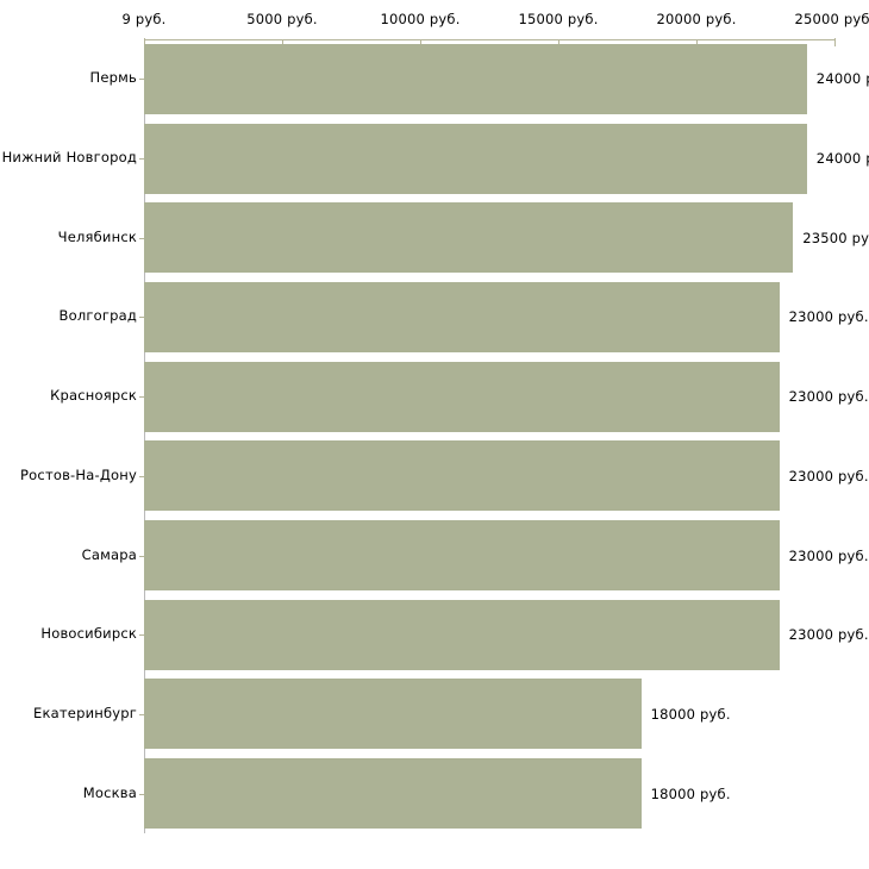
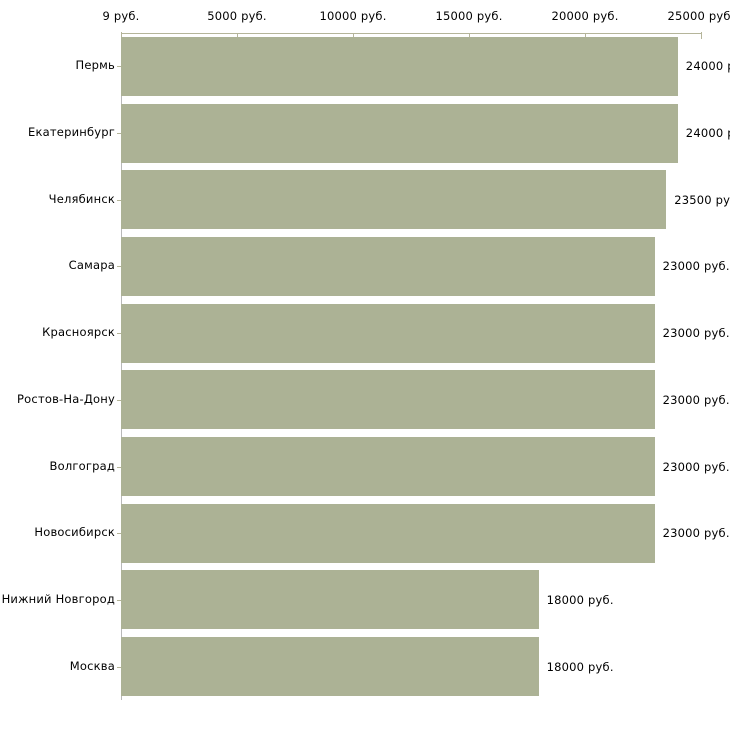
  9 руб.
  5000 руб.
  10000 руб.
  15000 руб.
  20000 руб.
  25000 руб
  Пермь
- Нижний Новгород
+ Екатеринбург
  Челябинск
- Волгоград
+ Самара
  Красноярск
  Ростов-На-Дону
- Самара
+ Волгоград
  Новосибирск
- Екатеринбург
+ Нижний Новгород
  Москва
  24000
  24000
  23500 ру
  23000 руб.
  23000 руб.
  23000 руб.
  23000 руб.
  23000 руб.
  18000 руб.
  18000 руб.
